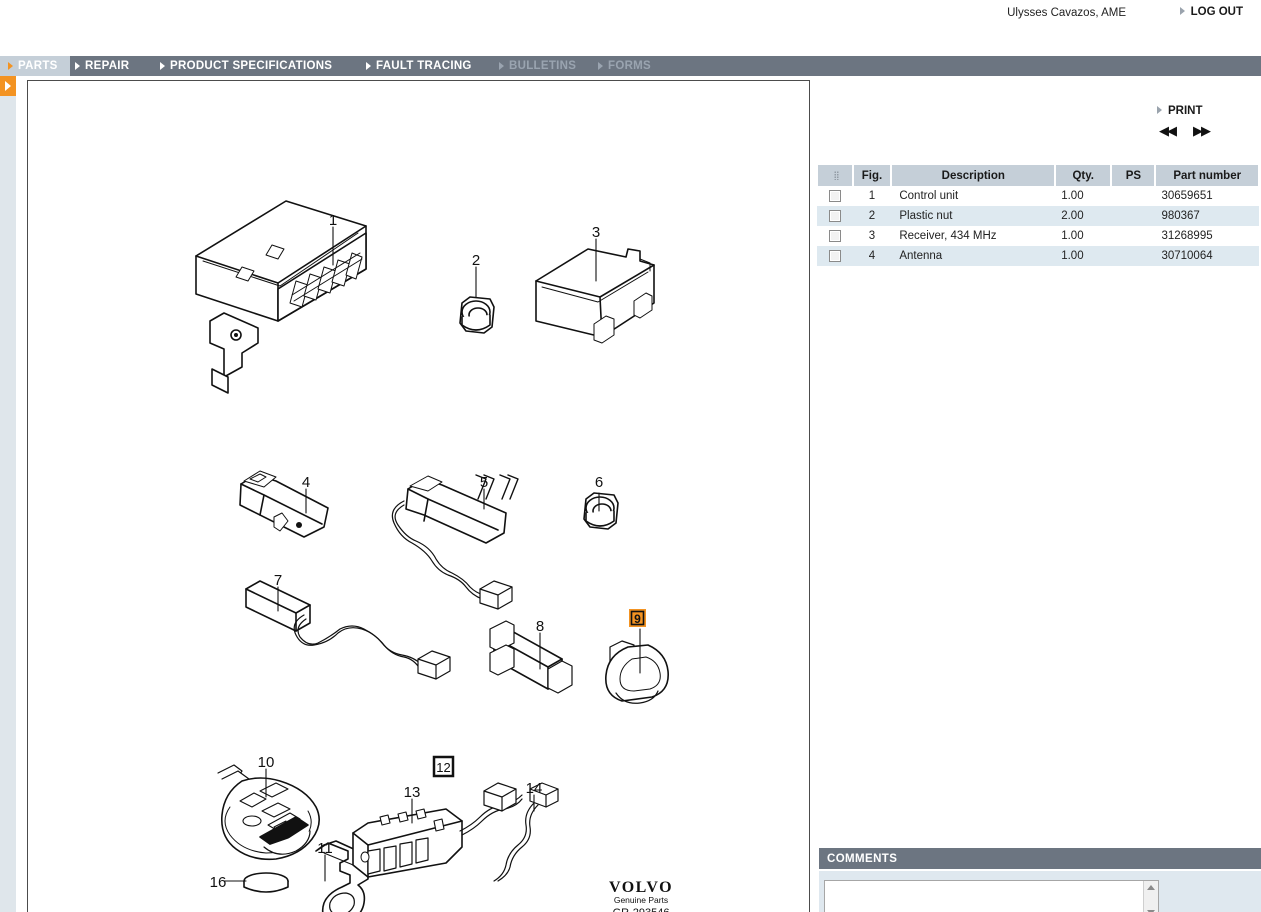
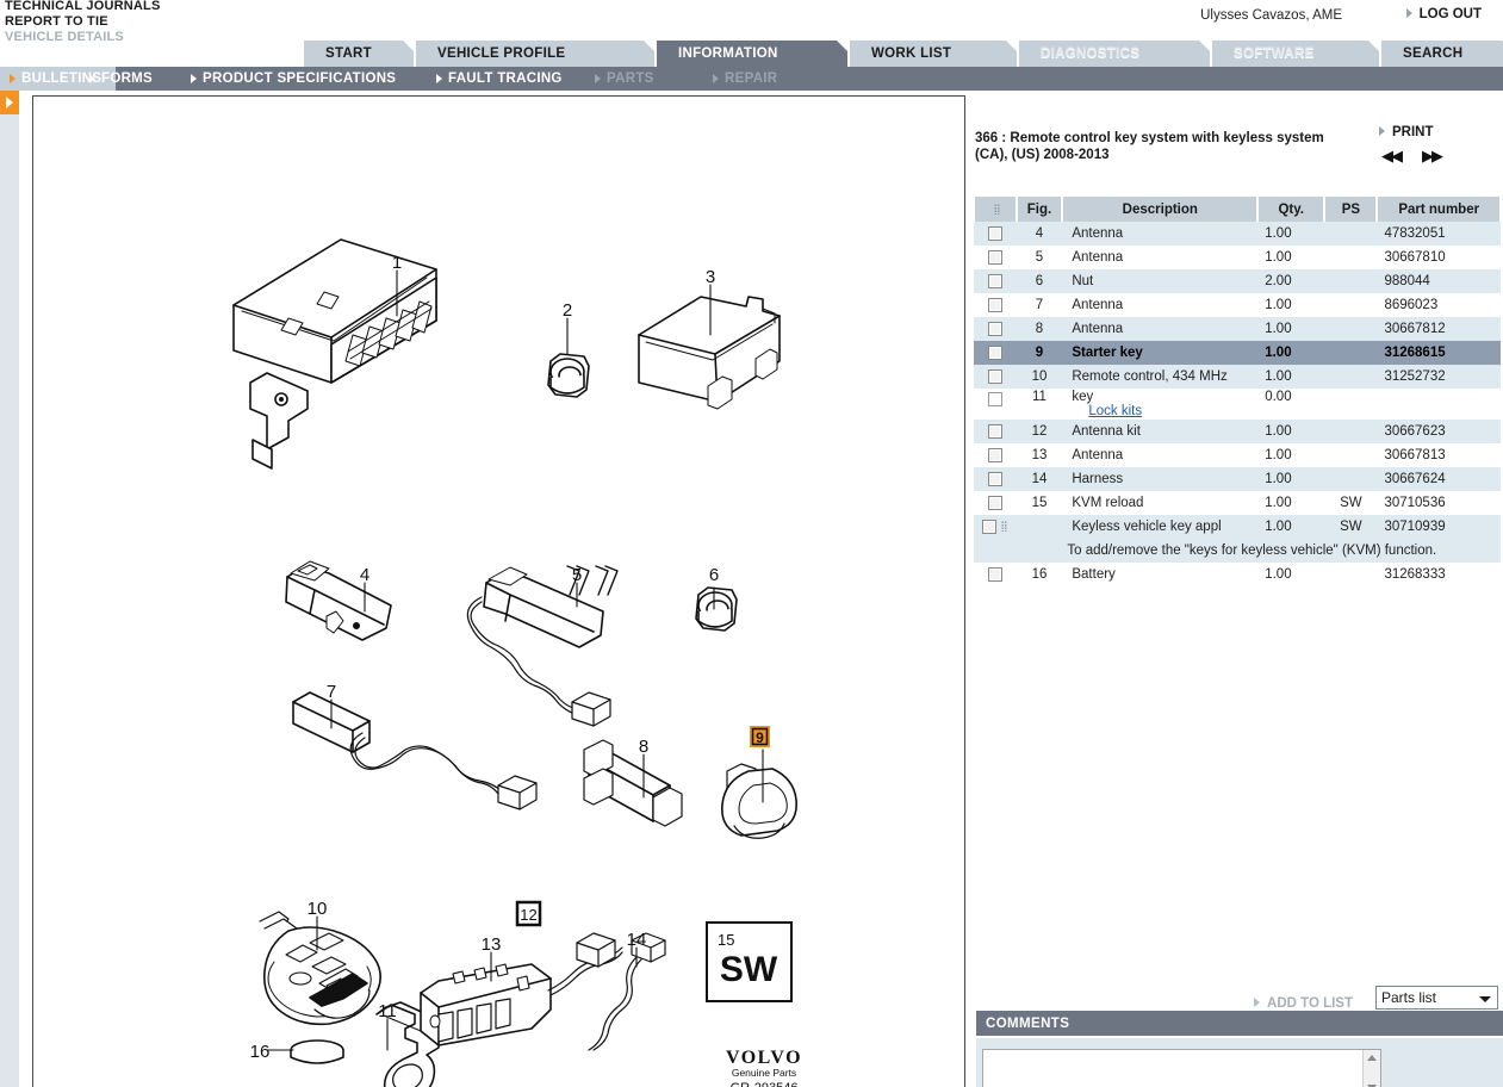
+ TECHNICAL JOURNALS
+ REPORT TO TIE
+ VEHICLE DETAILS
  Ulysses Cavazos, AME
  LOG OUT
+ START
+ VEHICLE PROFILE
+ INFORMATION
+ WORK LIST
+ DIAGNOSTICS
+ SOFTWARE
+ SEARCH
- PARTS
+ BULLETINS
- REPAIR
+ FORMS
  PRODUCT SPECIFICATIONS
  FAULT TRACING
- BULLETINS
+ PARTS
- FORMS
+ REPAIR
  1
  2
  3
  4
  5
  6
  7
  8
  10
  11
  13
  14
  16
  12
  9
+ 15
+ SW
  VOLVO
  Genuine Parts
+ 366 : Remote control key system with keyless system (CA), (US) 2008-2013
  PRINT
  ◀◀
  ▶▶
  	Fig.	Description	Qty.	PS	Part number
- 	1	Control unit	1.00		30659651
- 	2	Plastic nut	2.00		980367
- 	3	Receiver, 434 MHz	1.00		31268995
- 	4	Antenna	1.00		30710064
+ 	4	Antenna	1.00		47832051
+ 	5	Antenna	1.00		30667810
+ 	6	Nut	2.00		988044
+ 	7	Antenna	1.00		8696023
+ 	8	Antenna	1.00		30667812
+ 	9	Starter key	1.00		31268615
+ 	10	Remote control, 434 MHz	1.00		31252732
+ 	11	key Lock kits	0.00
+ 	12	Antenna kit	1.00		30667623
+ 	13	Antenna	1.00		30667813
+ 	14	Harness	1.00		30667624
+ 	15	KVM reload	1.00	SW	30710536
+ 		Keyless vehicle key appl	1.00	SW	30710939
+ 		To add/remove the "keys for keyless vehicle" (KVM) function.
+ 	16	Battery	1.00		31268333
+ ADD TO LIST
+ Parts list
  COMMENTS
